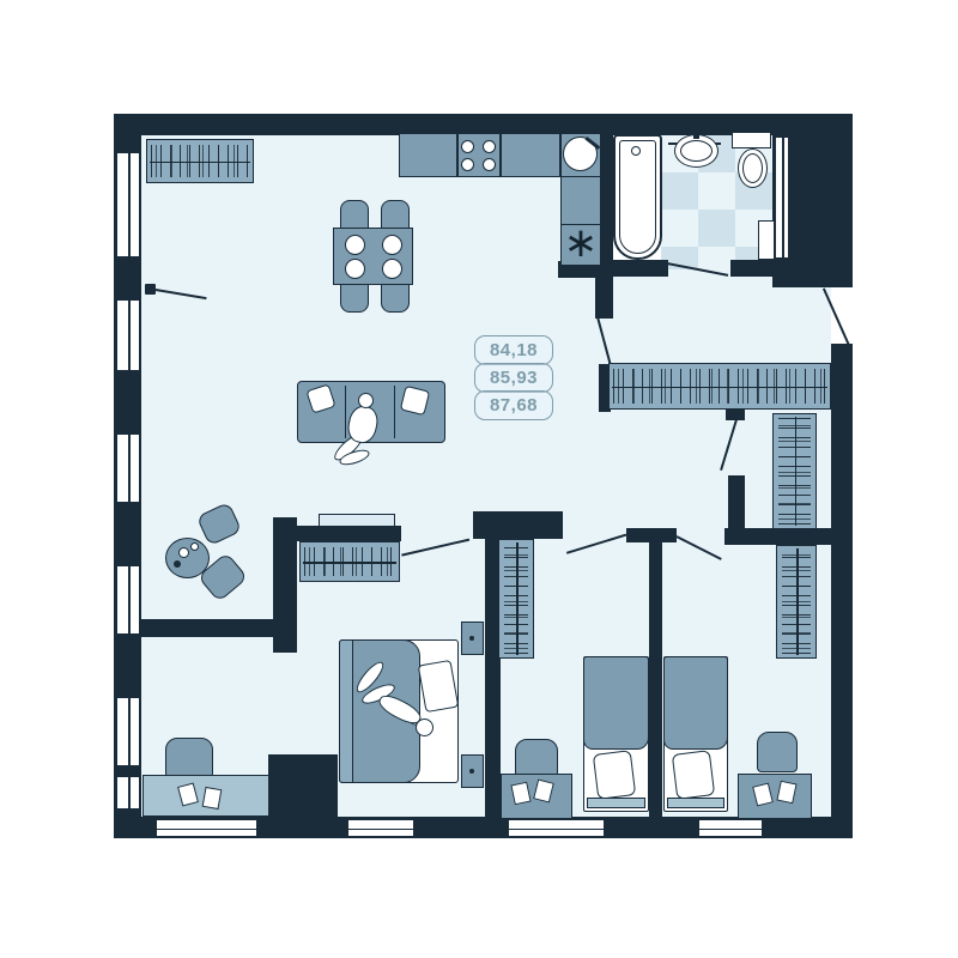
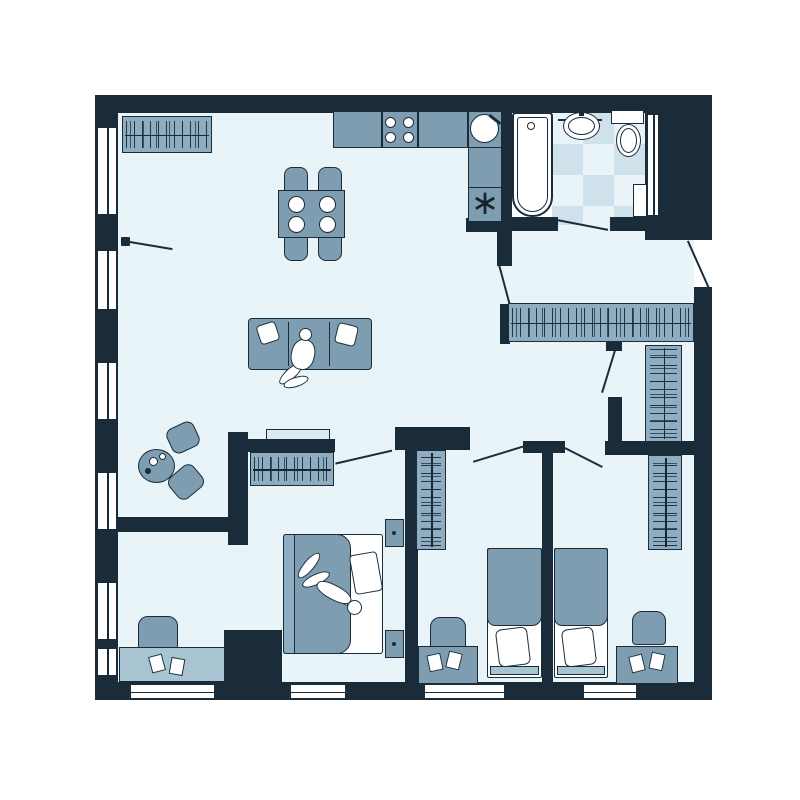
  ∗
- 84,18
- 85,93
- 87,68
